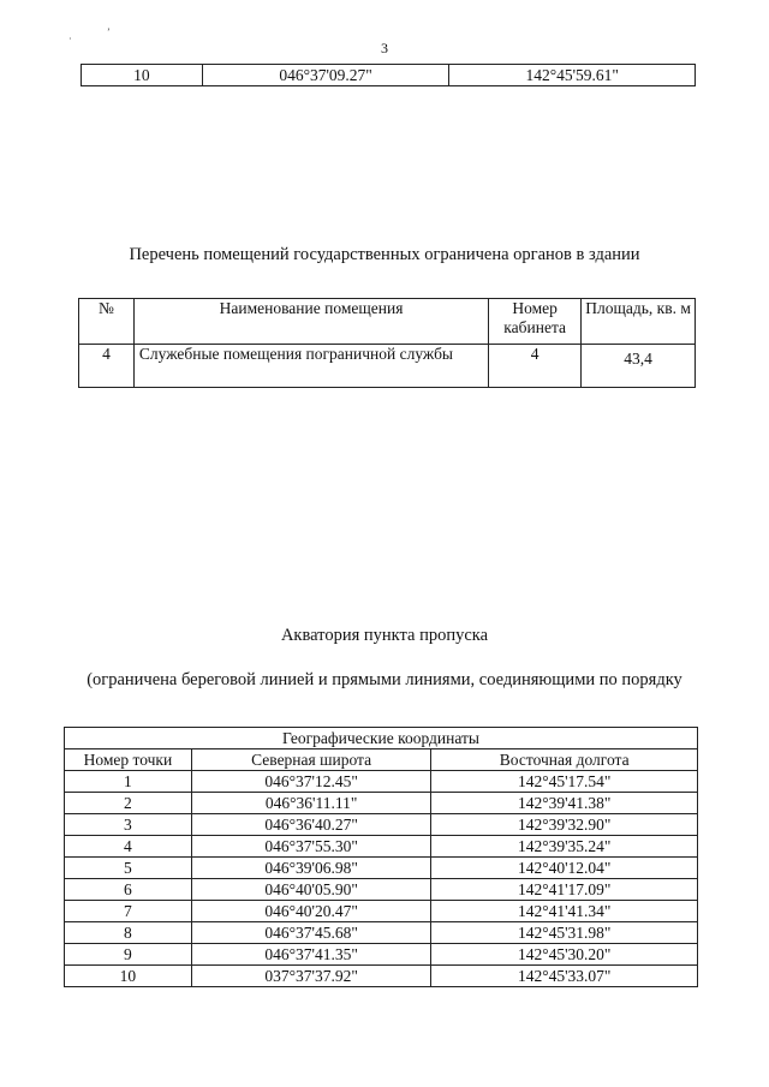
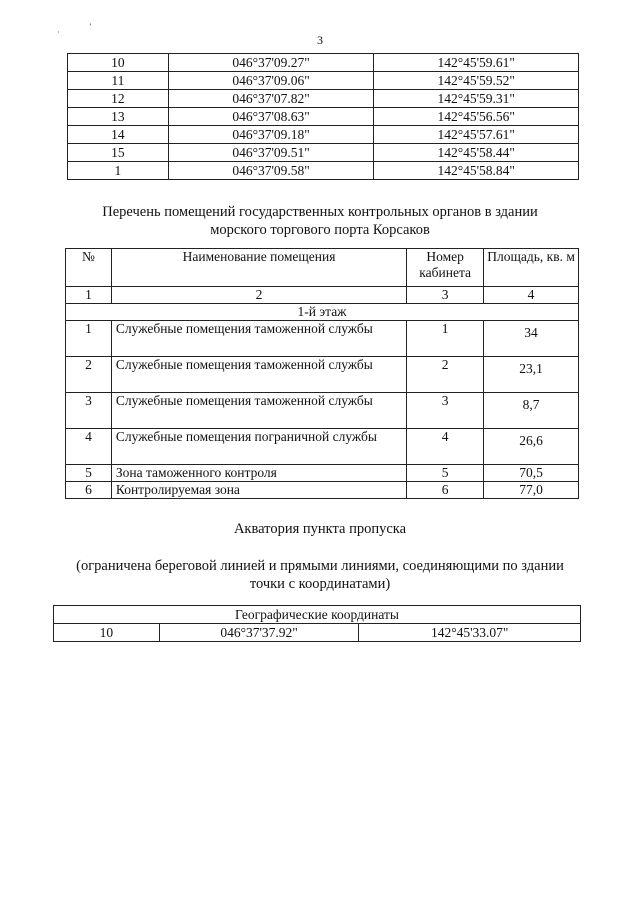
  ·
  ʼ
  3
  10	046°37'09.27"	142°45'59.61"
+ 11	046°37'09.06"	142°45'59.52"
+ 12	046°37'07.82"	142°45'59.31"
+ 13	046°37'08.63"	142°45'56.56"
+ 14	046°37'09.18"	142°45'57.61"
+ 15	046°37'09.51"	142°45'58.44"
+ 1	046°37'09.58"	142°45'58.84"
- Перечень помещений государственных ограничена органов в здании
+ Перечень помещений государственных контрольных органов в здании
+ морского торгового порта Корсаков
  №	Наименование помещения	Номер кабинета	Площадь, кв. м
+ 1	2	3	4
+ 1-й этаж
+ 1	Служебные помещения таможенной службы	1	34
+ 2	Служебные помещения таможенной службы	2	23,1
+ 3	Служебные помещения таможенной службы	3	8,7
- 4	Служебные помещения пограничной службы	4	43,4
+ 4	Служебные помещения пограничной службы	4	26,6
+ 5	Зона таможенного контроля	5	70,5
+ 6	Контролируемая зона	6	77,0
  Акватория пункта пропуска
- (ограничена береговой линией и прямыми линиями, соединяющими по порядку
+ (ограничена береговой линией и прямыми линиями, соединяющими по здании
+ точки с координатами)
  Географические координаты
- Номер точки	Северная широта	Восточная долгота
- 1	046°37'12.45"	142°45'17.54"
- 2	046°36'11.11"	142°39'41.38"
- 3	046°36'40.27"	142°39'32.90"
- 4	046°37'55.30"	142°39'35.24"
- 5	046°39'06.98"	142°40'12.04"
- 6	046°40'05.90"	142°41'17.09"
- 7	046°40'20.47"	142°41'41.34"
- 8	046°37'45.68"	142°45'31.98"
- 9	046°37'41.35"	142°45'30.20"
- 10	037°37'37.92"	142°45'33.07"
+ 10	046°37'37.92"	142°45'33.07"
